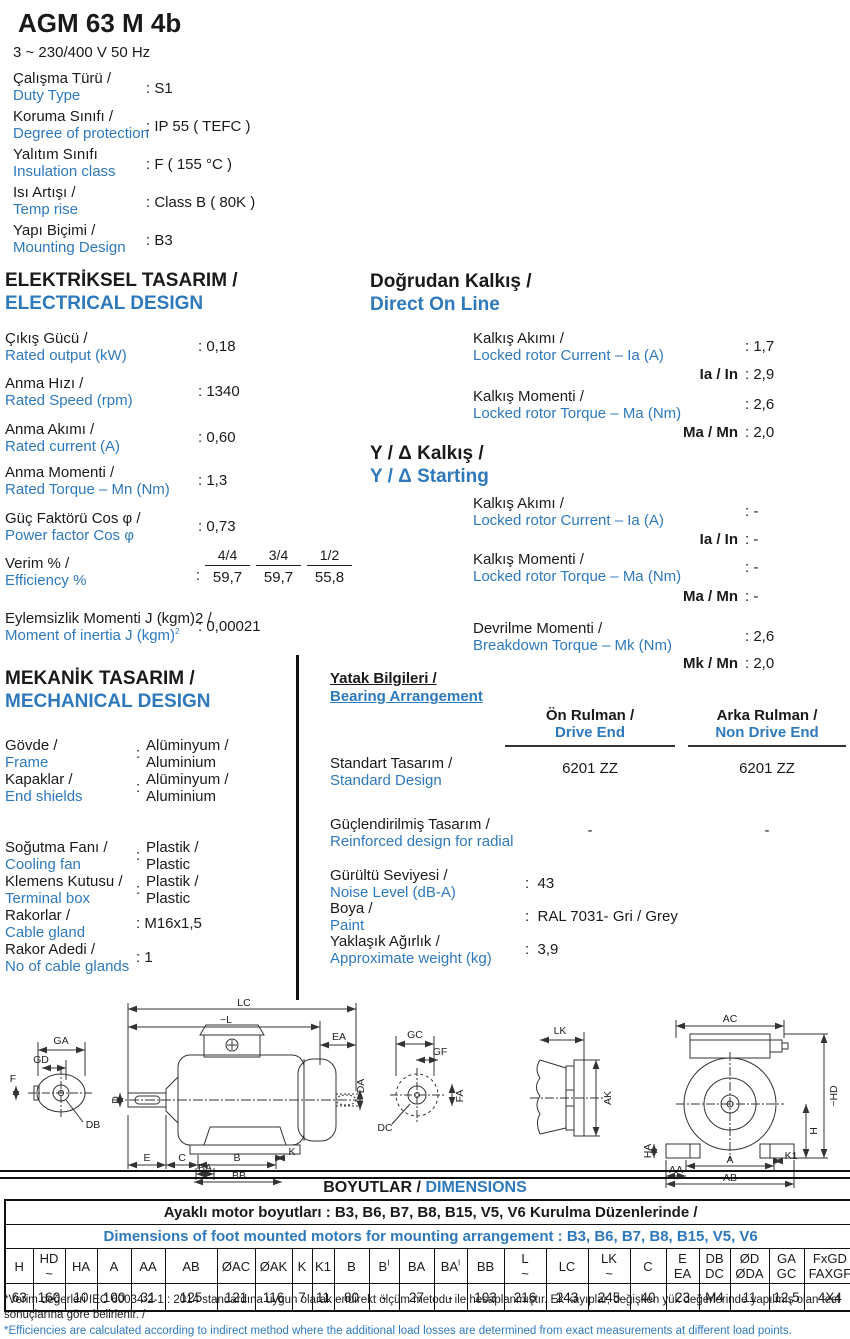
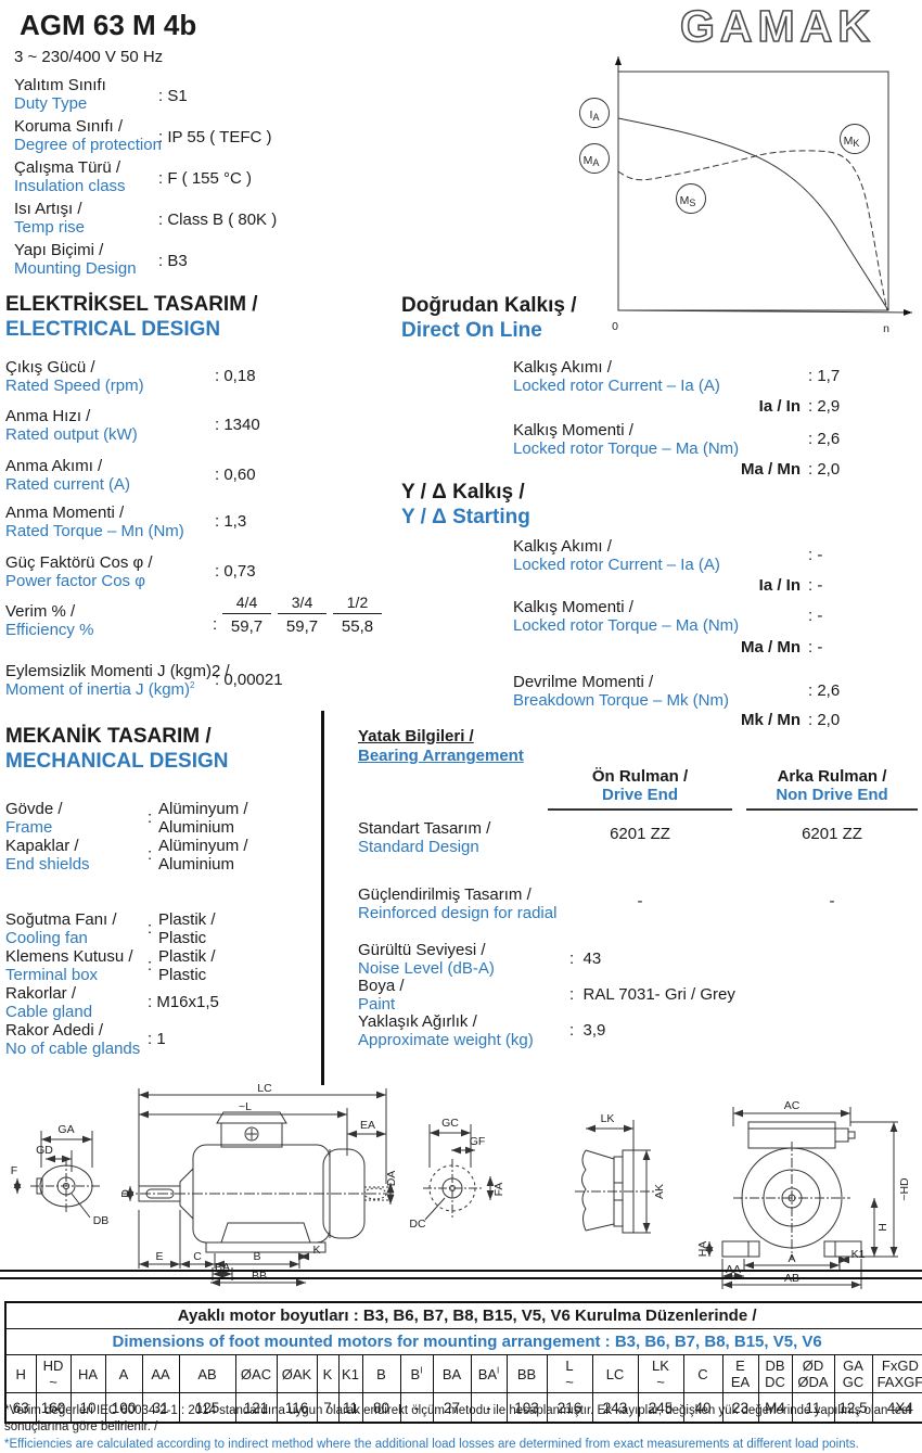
  AGM 63 M 4b
  3 ~ 230/400 V 50 Hz
+ GAMAK
- Çalışma Türü /
+ Yalıtım Sınıfı
  Duty Type
  : S1
  Koruma Sınıfı /
  Degree of protection
  : IP 55 ( TEFC )
- Yalıtım Sınıfı
+ Çalışma Türü /
  Insulation class
  : F ( 155 °C )
  Isı Artışı /
  Temp rise
  : Class B ( 80K )
  Yapı Biçimi /
  Mounting Design
  : B3
+ IA
+ MA
+ MS
+ MK
+ 0
+ n
  ELEKTRİKSEL TASARIM /
  ELECTRICAL DESIGN
  Çıkış Gücü /
- Rated output (kW)
+ Rated Speed (rpm)
  : 0,18
  Anma Hızı /
- Rated Speed (rpm)
+ Rated output (kW)
  : 1340
  Anma Akımı /
  Rated current (A)
  : 0,60
  Anma Momenti /
  Rated Torque – Mn (Nm)
  : 1,3
  Güç Faktörü Cos φ /
  Power factor Cos φ
  : 0,73
  Verim % /
  Efficiency %
  :
  4/4
  3/4
  1/2
  59,7
  59,7
  55,8
  Eylemsizlik Momenti J (kgm)2 /
  Moment of inertia J (kgm)2
  : 0,00021
  Doğrudan Kalkış /
  Direct On Line
  Kalkış Akımı /
  Locked rotor Current – Ia (A)
  : 1,7
  Ia / In
  : 2,9
  Kalkış Momenti /
  Locked rotor Torque – Ma (Nm)
  : 2,6
  Ma / Mn
  : 2,0
  Y / Δ Kalkış /
  Y / Δ Starting
  Kalkış Akımı /
  Locked rotor Current – Ia (A)
  : -
  Ia / In
  : -
  Kalkış Momenti /
  Locked rotor Torque – Ma (Nm)
  : -
  Ma / Mn
  : -
  Devrilme Momenti /
  Breakdown Torque – Mk (Nm)
  : 2,6
  Mk / Mn
  : 2,0
  MEKANİK TASARIM /
  MECHANICAL DESIGN
  Gövde /
  Frame
  :
  Alüminyum /
  Aluminium
  Kapaklar /
  End shields
  :
  Alüminyum /
  Aluminium
  Soğutma Fanı /
  Cooling fan
  :
  Plastik /
  Plastic
  Klemens Kutusu /
  Terminal box
  :
  Plastik /
  Plastic
  Rakorlar /
  Cable gland
  : M16x1,5
  Rakor Adedi /
  No of cable glands
  : 1
  Yatak Bilgileri /
  Bearing Arrangement
  Ön Rulman /
  Drive End
  Arka Rulman /
  Non Drive End
  Standart Tasarım /
  Standard Design
  6201 ZZ
  6201 ZZ
  Güçlendirilmiş Tasarım /
  Reinforced design for radial
  -
  -
  Gürültü Seviyesi /
  Noise Level (dB-A)
  : 43
  Boya /
  Paint
  : RAL 7031- Gri / Grey
  Yaklaşık Ağırlık /
  Approximate weight (kg)
  : 3,9
  GA
  GD
  F
  DB
  LC
  ~L
  EA
  E
  C
  B
  K
  BA
  BB
  GC
  GF
  DC
  LK
  AC
  A
  K1
  AA
  AB
- BOYUTLAR / DIMENSIONS
  Ayaklı motor boyutları : B3, B6, B7, B8, B15, V5, V6 Kurulma Düzenlerinde /
  Dimensions of foot mounted motors for mounting arrangement : B3, B6, B7, B8, B15, V5, V6
  H	HD~	HA	A	AA	AB	ØAC	ØAK	K	K1	B	BI	BA	BAI	BB	L~	LC	LK~	C	EEA	DBDC	ØDØDA	GAGC	FxGDFAXGF
  63	160	10	100	31	125	121	116	7	11	80	-	27	-	103	216	243	245	40	23	M4	11	12,5	4X4
  *Verim değerleri IEC 60034-2-1 : 2014 standardına uygun olarak endirekt ölçüm metodu ile hesaplanmıştır. Ek kayıplar, değişken yük değerlerinde yapılmış olan test sonuçlarına göre belirlenir. /
  *Efficiencies are calculated according to indirect method where the additional load losses are determined from exact measurements at different load points.
